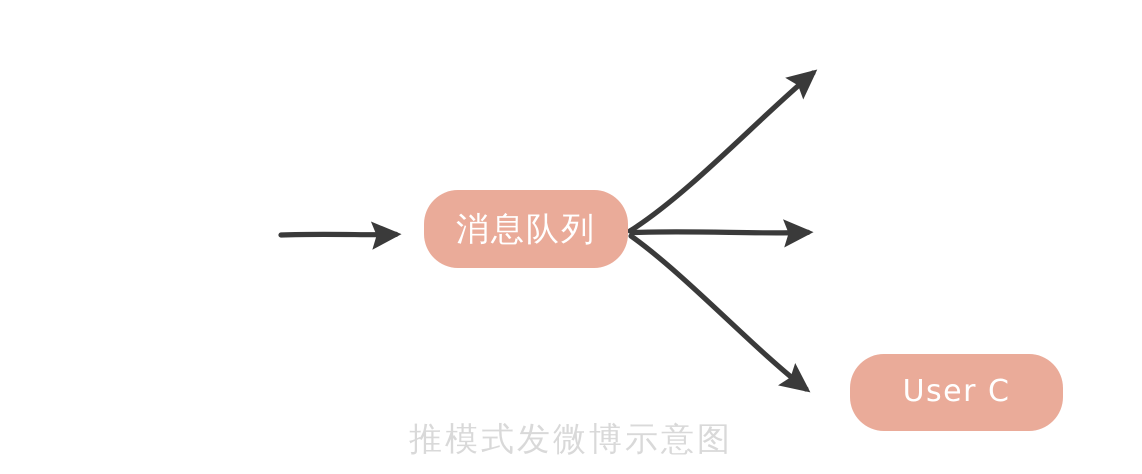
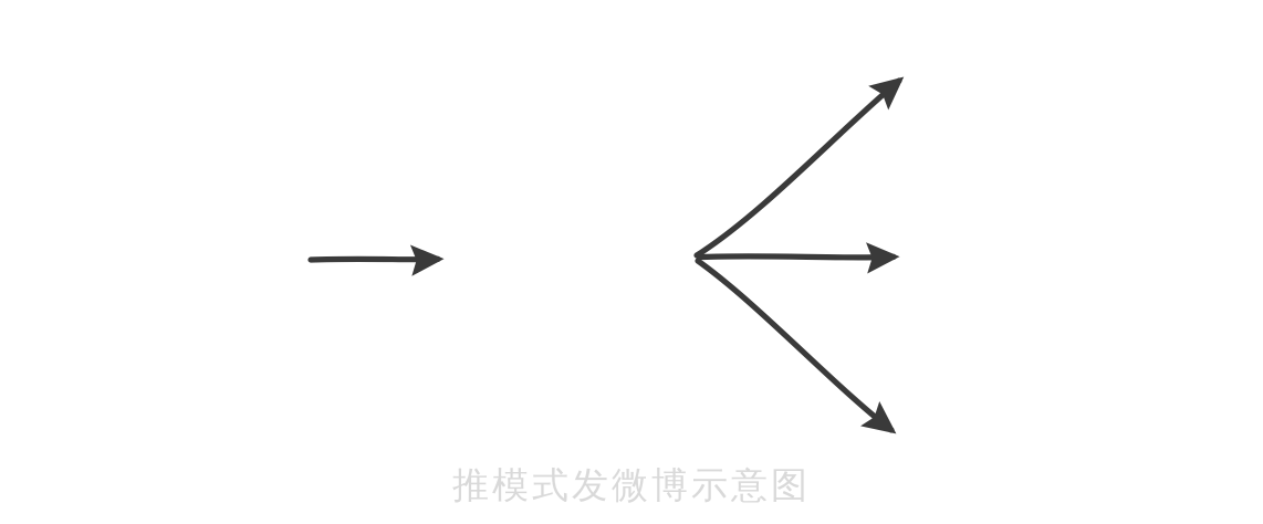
- 消息队列
- User C
  推模式发微博示意图
